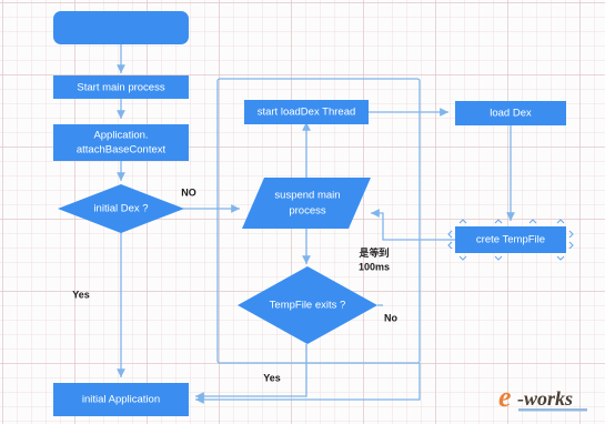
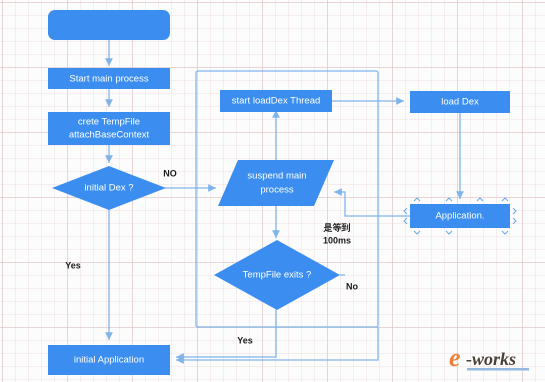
  Start main process
- Application.
+ crete TempFile
  attachBaseContext
  initial Dex ?
  initial Application
  start loadDex Thread
  load Dex
- crete TempFile
+ Application.
  suspend main
  process
  TempFile exits ?
  NO
  Yes
  是等到
  100ms
  No
  Yes
  e
  -works
